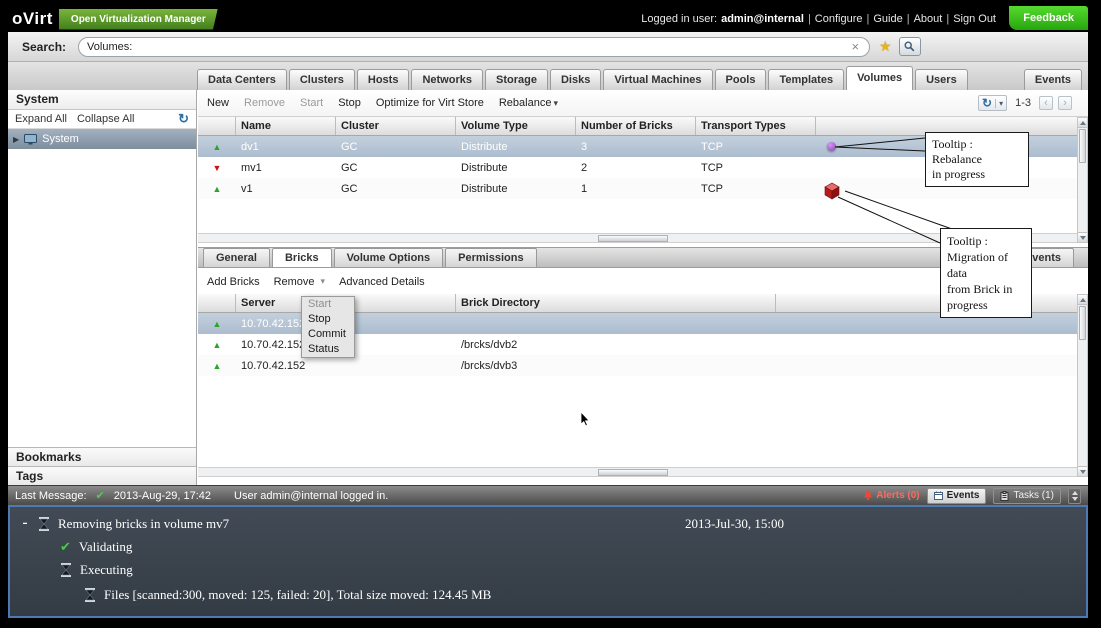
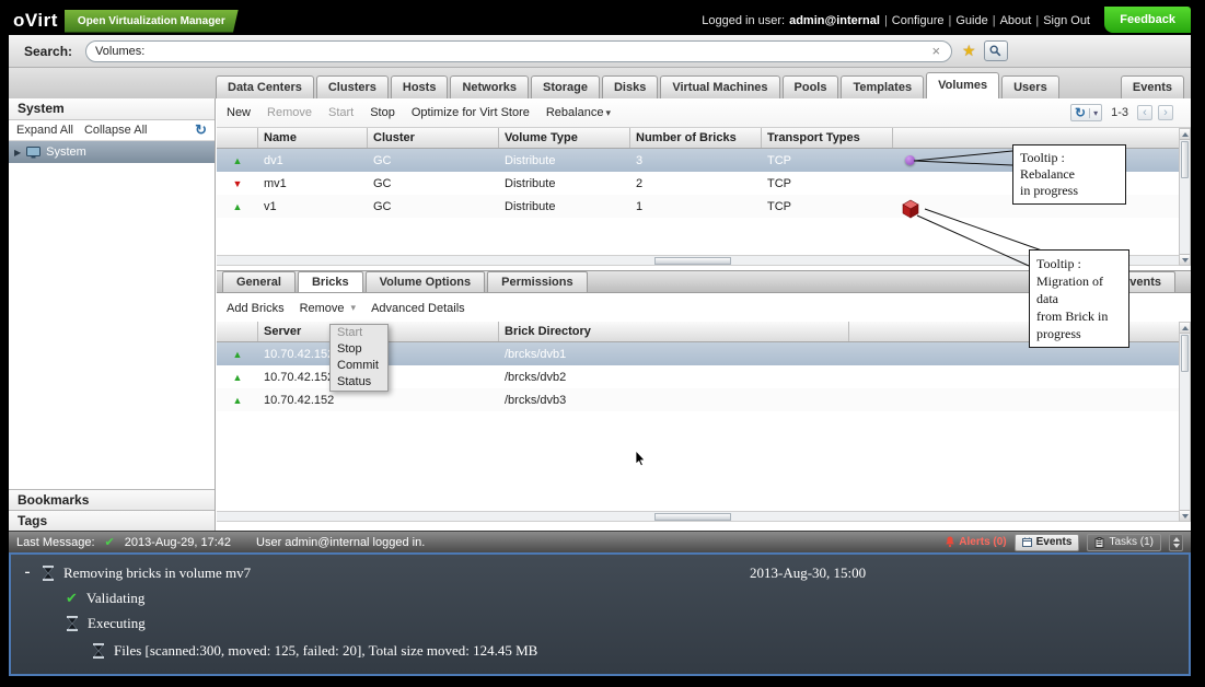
  oVirt
  Open Virtualization Manager
  Logged in user:
  admin@internal
  |
  Configure
  |
  Guide
  |
  About
  |
  Sign Out
  Feedback
  Search:
  Volumes:
  ×
  ★
  Data Centers
  Clusters
  Hosts
  Networks
  Storage
  Disks
  Virtual Machines
  Pools
  Templates
  Volumes
  Users
  Events
  System
  Expand All
  Collapse All
  ↻
  ▶
  System
  Bookmarks
  Tags
  New
  Remove
  Start
  Stop
  Optimize for Virt Store
  Rebalance ▾
  ↻
  ▾
  1-3
  ‹
  ›
  Name
  Cluster
  Volume Type
  Number of Bricks
  Transport Types
  ▲
  dv1
  GC
  Distribute
  3
  TCP
  ▼
  mv1
  GC
  Distribute
  2
  TCP
  ▲
  v1
  GC
  Distribute
  1
  TCP
  General
  Bricks
  Volume Options
  Permissions
  vents
  Add Bricks
  Remove
  ▾
  Advanced Details
  Server
  Brick Directory
  ▲
  10.70.42.15
+ /brcks/dvb1
  ▲
  10.70.42.15
  /brcks/dvb2
  ▲
  10.70.42.152
  /brcks/dvb3
  Start
  Stop
  Commit
  Status
  Tooltip : Rebalance
  in progress
  Tooltip :
  Migration of data
  from Brick in
  progress
  Last Message:
  ✔
  2013-Aug-29, 17:42
  User admin@internal logged in.
  Alerts (0)
  Events
  Tasks (1)
  -
  Removing bricks in volume mv7
- 2013-Jul-30, 15:00
+ 2013-Aug-30, 15:00
  ✔
  Validating
  Executing
  Files [scanned:300, moved: 125, failed: 20], Total size moved: 124.45 MB
